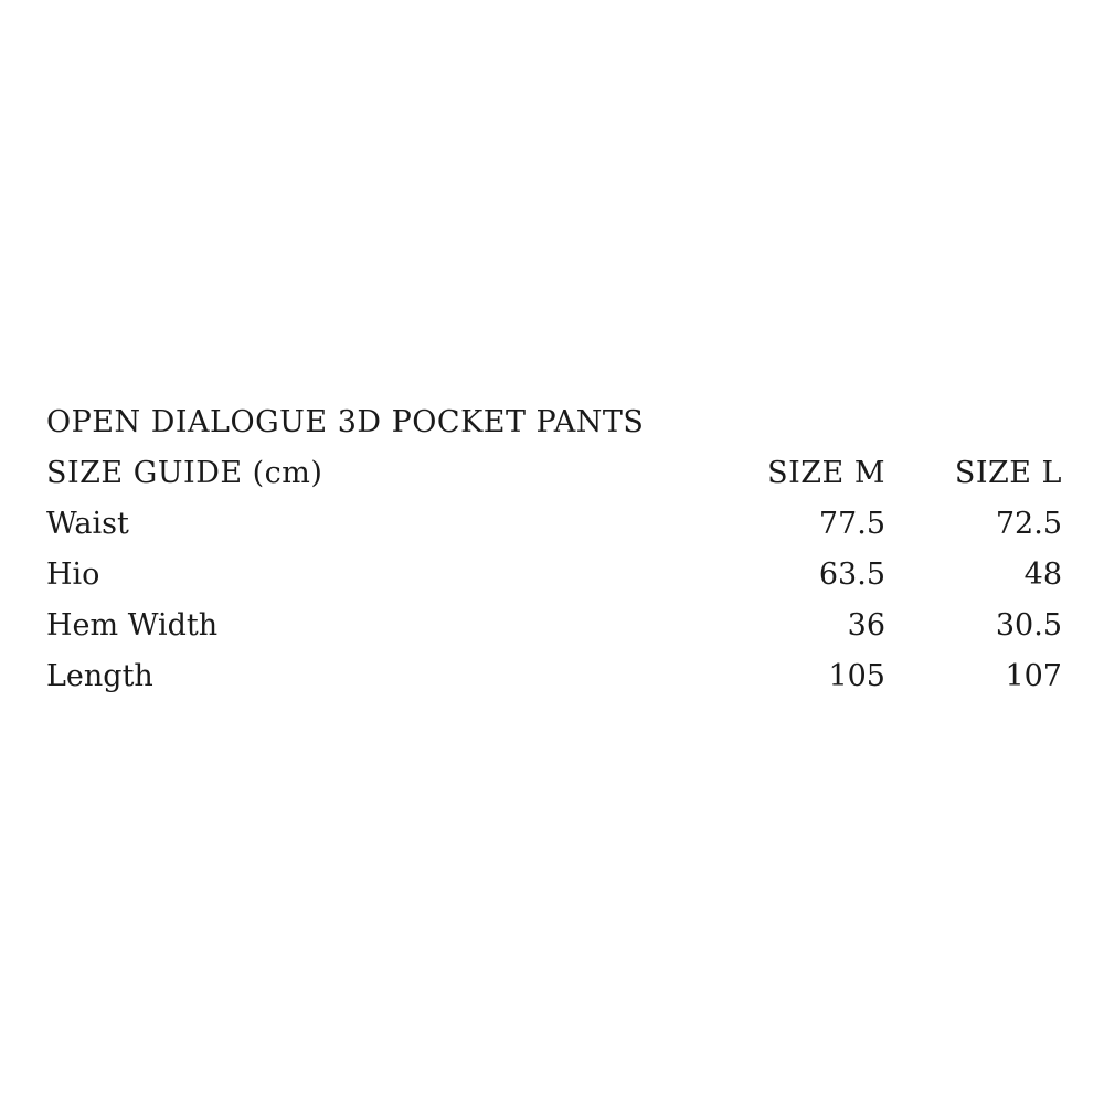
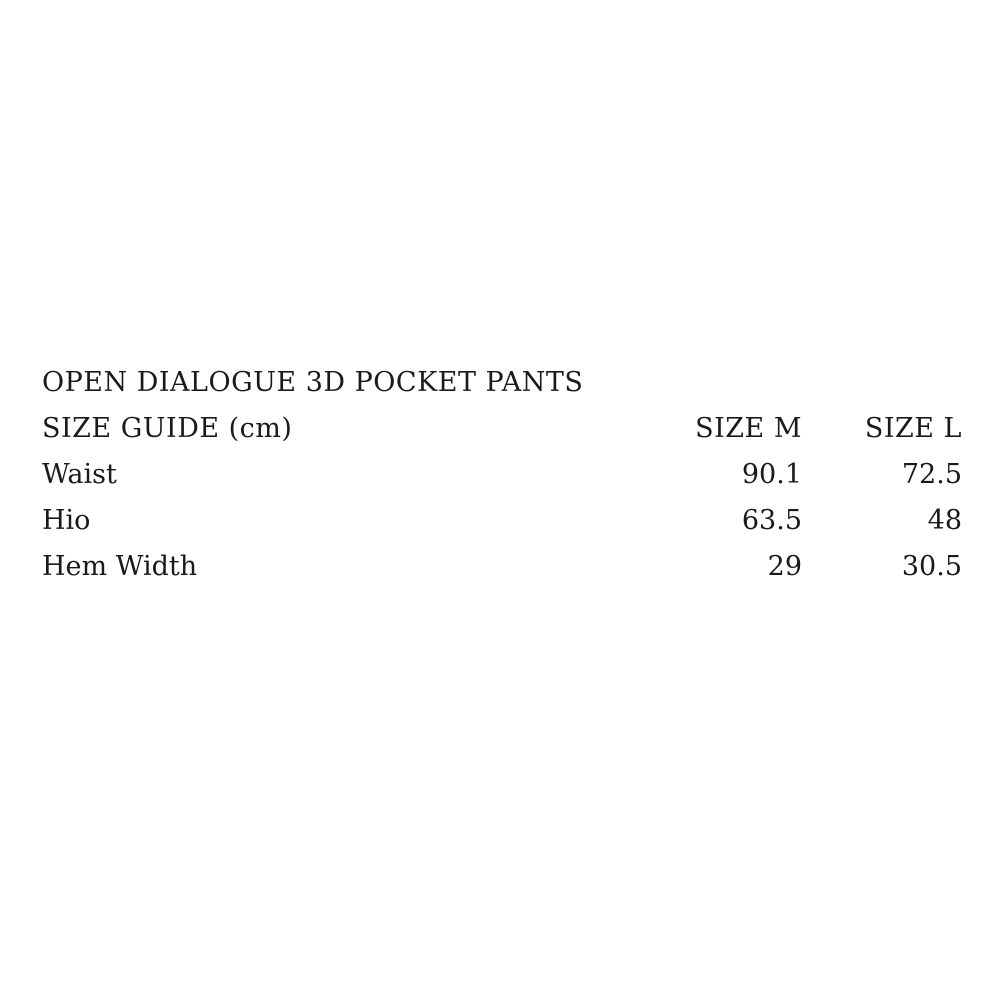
  OPEN DIALOGUE 3D POCKET PANTS
  SIZE GUIDE (cm)	SIZE M	SIZE L
- Waist	77.5	72.5
+ Waist	90.1	72.5
  Hio	63.5	48
- Hem Width	36	30.5
+ Hem Width	29	30.5
- Length	105	107
